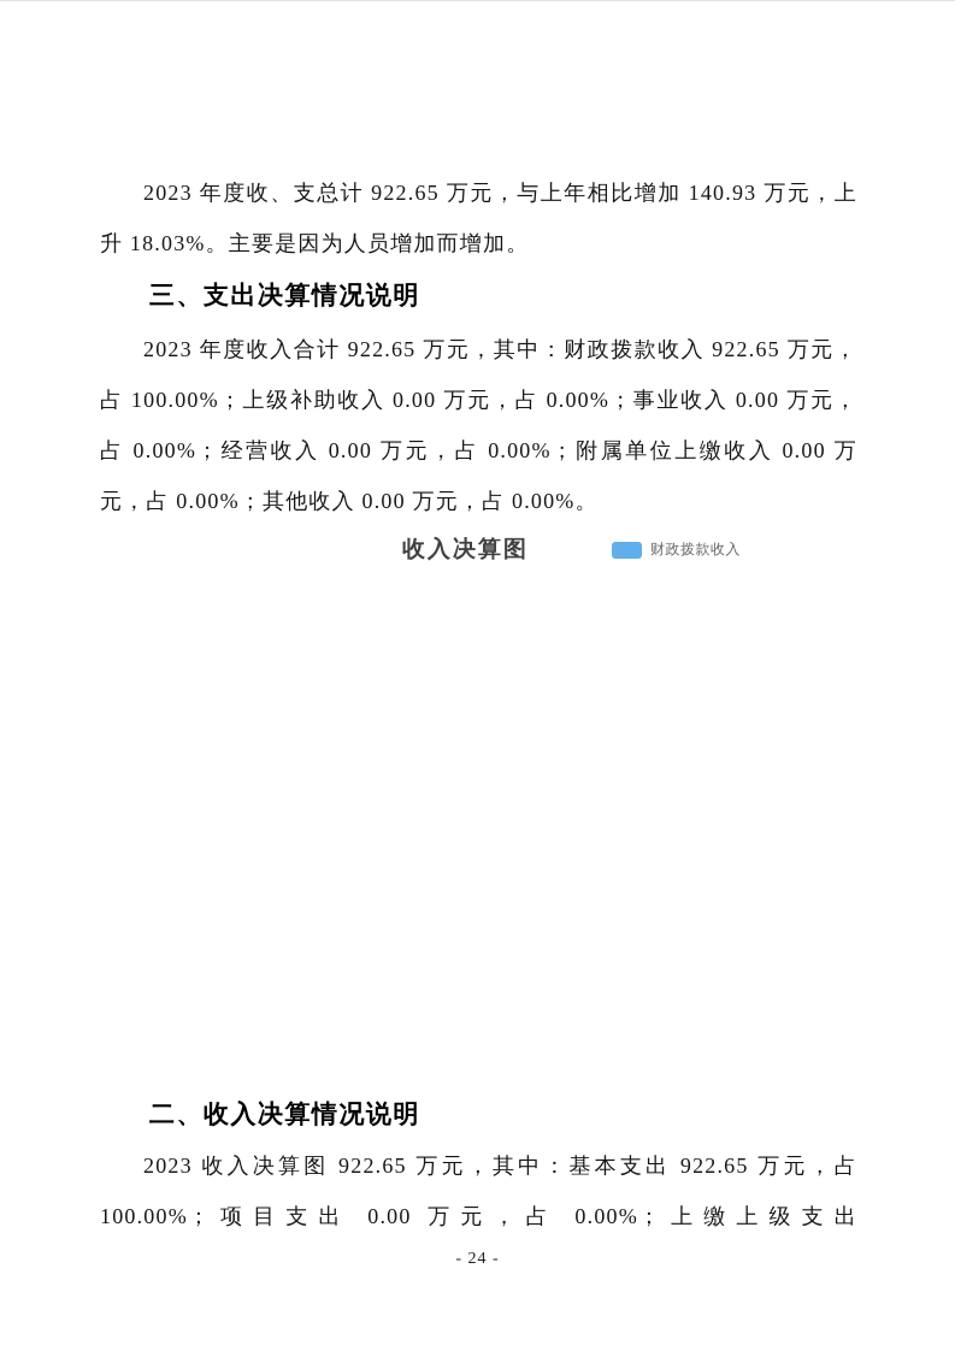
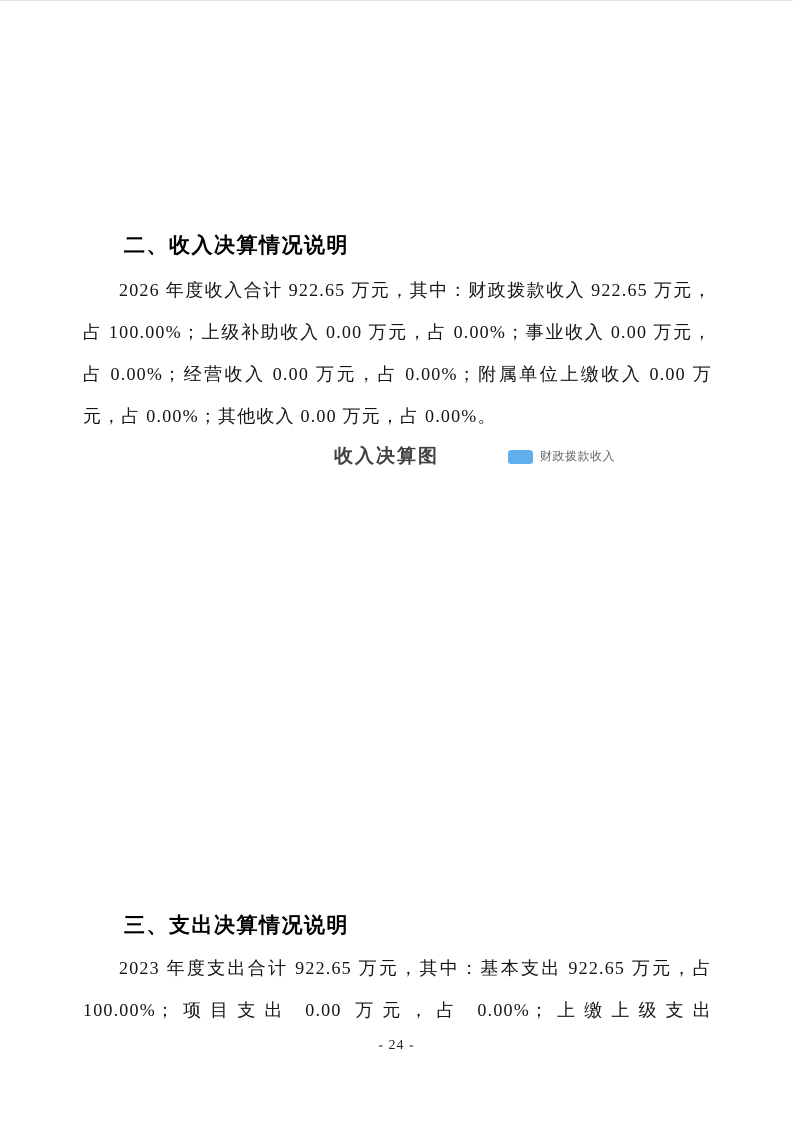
- 2023 年度收、支总计 922.65 万元，与上年相比增加 140.93 万元，上升 18.03%。主要是因为人员增加而增加。
- 三、支出决算情况说明
+ 二、收入决算情况说明
- 2023 年度收入合计 922.65 万元，其中：财政拨款收入 922.65 万元，占 100.00%；上级补助收入 0.00 万元，占 0.00%；事业收入 0.00 万元，占 0.00%；经营收入 0.00 万元，占 0.00%；附属单位上缴收入 0.00 万元，占 0.00%；其他收入 0.00 万元，占 0.00%。
+ 2026 年度收入合计 922.65 万元，其中：财政拨款收入 922.65 万元，占 100.00%；上级补助收入 0.00 万元，占 0.00%；事业收入 0.00 万元，占 0.00%；经营收入 0.00 万元，占 0.00%；附属单位上缴收入 0.00 万元，占 0.00%；其他收入 0.00 万元，占 0.00%。
  收入决算图
  财政拨款收入
- 二、收入决算情况说明
+ 三、支出决算情况说明
- 2023 收入决算图 922.65 万元，其中：基本支出 922.65 万元，占 100.00%；项目支出 0.00 万元，占 0.00%；上缴上级支出
+ 2023 年度支出合计 922.65 万元，其中：基本支出 922.65 万元，占 100.00%；项目支出 0.00 万元，占 0.00%；上缴上级支出
  - 24 -
